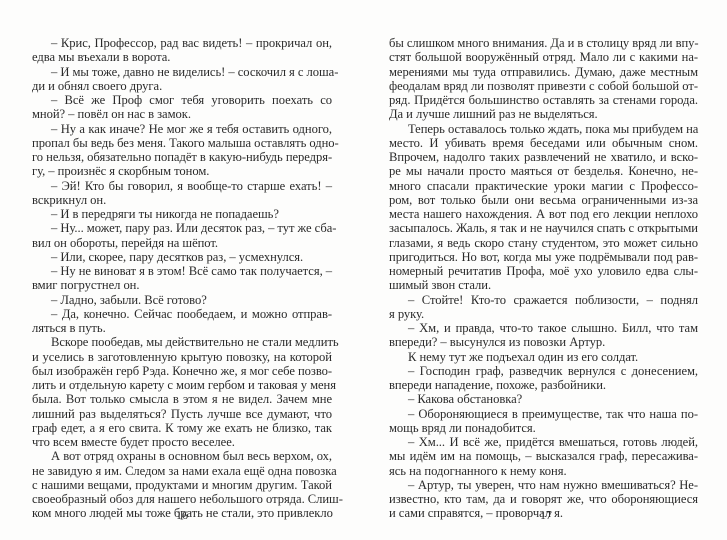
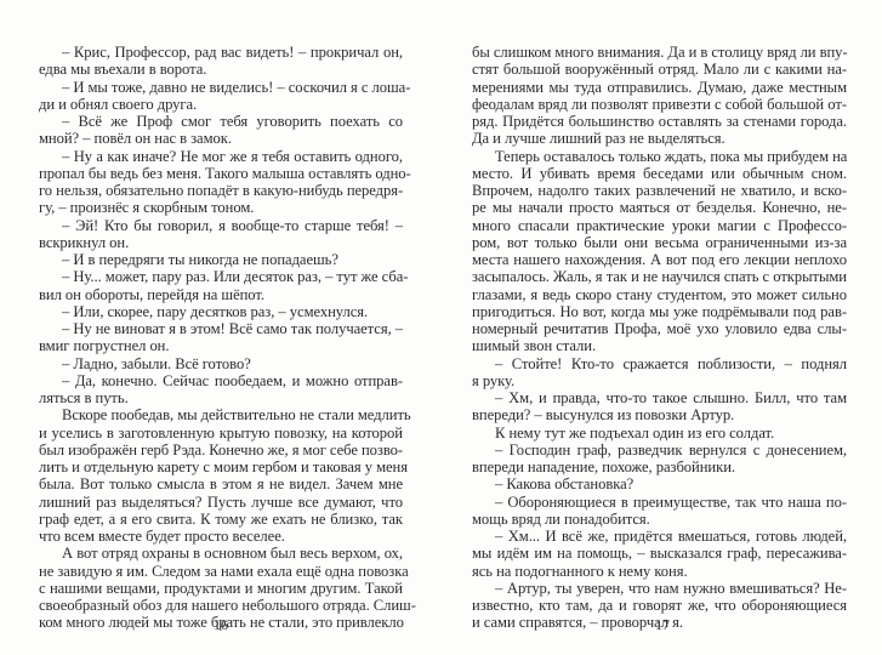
  – Крис, Профессор, рад вас видеть! – прокричал он,
  едва мы въехали в ворота.
  – И мы тоже, давно не виделись! – соскочил я с лоша-
  ди и обнял своего друга.
  – Всё же Проф смог тебя уговорить поехать со
  мной? – повёл он нас в замок.
  – Ну а как иначе? Не мог же я тебя оставить одного,
  пропал бы ведь без меня. Такого малыша оставлять одно-
  го нельзя, обязательно попадёт в какую-нибудь передря-
  гу, – произнёс я скорбным тоном.
- – Эй! Кто бы говорил, я вообще-то старше ехать! –
+ – Эй! Кто бы говорил, я вообще-то старше тебя! –
  вскрикнул он.
  – И в передряги ты никогда не попадаешь?
  – Ну... может, пару раз. Или десяток раз, – тут же сба-
  вил он обороты, перейдя на шёпот.
  – Или, скорее, пару десятков раз, – усмехнулся.
  – Ну не виноват я в этом! Всё само так получается, –
  вмиг погрустнел он.
  – Ладно, забыли. Всё готово?
  – Да, конечно. Сейчас пообедаем, и можно отправ-
  ляться в путь.
  Вскоре пообедав, мы действительно не стали медлить
  и уселись в заготовленную крытую повозку, на которой
  был изображён герб Рэда. Конечно же, я мог себе позво-
  лить и отдельную карету с моим гербом и таковая у меня
  была. Вот только смысла в этом я не видел. Зачем мне
  лишний раз выделяться? Пусть лучше все думают, что
  граф едет, а я его свита. К тому же ехать не близко, так
  что всем вместе будет просто веселее.
  А вот отряд охраны в основном был весь верхом, ох,
  не завидую я им. Следом за нами ехала ещё одна повозка
  с нашими вещами, продуктами и многим другим. Такой
  своеобразный обоз для нашего небольшого отряда. Слиш-
  ком много людей мы тоже брать не стали, это привлекло
  16
  бы слишком много внимания. Да и в столицу вряд ли впу-
  стят большой вооружённый отряд. Мало ли с какими на-
  мерениями мы туда отправились. Думаю, даже местным
  феодалам вряд ли позволят привезти с собой большой от-
  ряд. Придётся большинство оставлять за стенами города.
  Да и лучше лишний раз не выделяться.
  Теперь оставалось только ждать, пока мы прибудем на
  место. И убивать время беседами или обычным сном.
  Впрочем, надолго таких развлечений не хватило, и вско-
  ре мы начали просто маяться от безделья. Конечно, не-
  много спасали практические уроки магии с Профессо-
  ром, вот только были они весьма ограниченными из-за
  места нашего нахождения. А вот под его лекции неплохо
  засыпалось. Жаль, я так и не научился спать с открытыми
  глазами, я ведь скоро стану студентом, это может сильно
  пригодиться. Но вот, когда мы уже подрёмывали под рав-
  номерный речитатив Профа, моё ухо уловило едва слы-
  шимый звон стали.
  – Стойте! Кто-то сражается поблизости, – поднял
  я руку.
  – Хм, и правда, что-то такое слышно. Билл, что там
  впереди? – высунулся из повозки Артур.
  К нему тут же подъехал один из его солдат.
  – Господин граф, разведчик вернулся с донесением,
  впереди нападение, похоже, разбойники.
  – Какова обстановка?
  – Обороняющиеся в преимуществе, так что наша по-
  мощь вряд ли понадобится.
  – Хм... И всё же, придётся вмешаться, готовь людей,
  мы идём им на помощь, – высказался граф, пересажива-
  ясь на подогнанного к нему коня.
  – Артур, ты уверен, что нам нужно вмешиваться? Не-
  известно, кто там, да и говорят же, что обороняющиеся
  и сами справятся, – проворчал я.
  17
